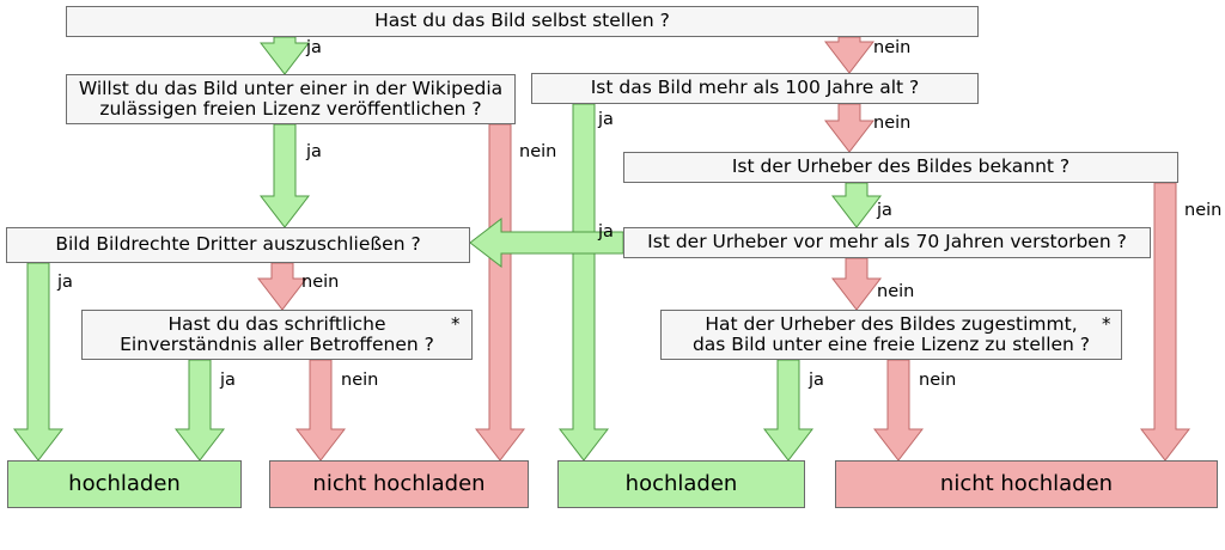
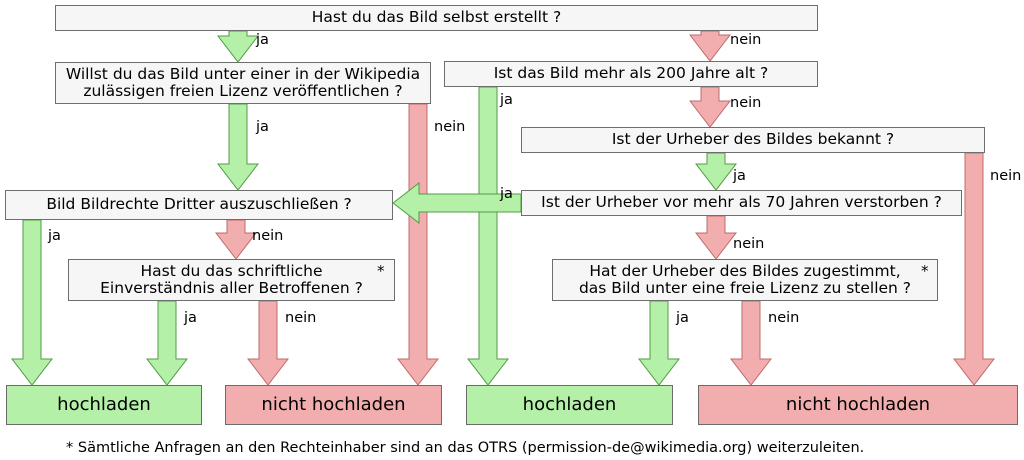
- Hast du das Bild selbst stellen ?
+ Hast du das Bild selbst erstellt ?
  Willst du das Bild unter einer in der Wikipedia
  zulässigen freien Lizenz veröffentlichen ?
- Ist das Bild mehr als 100 Jahre alt ?
+ Ist das Bild mehr als 200 Jahre alt ?
  Ist der Urheber des Bildes bekannt ?
  Ist der Urheber vor mehr als 70 Jahren verstorben ?
  Bild Bildrechte Dritter auszuschließen ?
  Hast du das schriftliche
  Einverständnis aller Betroffenen ?
  Hat der Urheber des Bildes zugestimmt,
  das Bild unter eine freie Lizenz zu stellen ?
  hochladen
  nicht hochladen
  hochladen
  nicht hochladen
  *
  *
  ja
  nein
  ja
  nein
  ja
  nein
  ja
  nein
  ja
  nein
  ja
  nein
  ja
  nein
  ja
  nein
+ * Sämtliche Anfragen an den Rechteinhaber sind an das OTRS (permission-de@wikimedia.org) weiterzuleiten.
